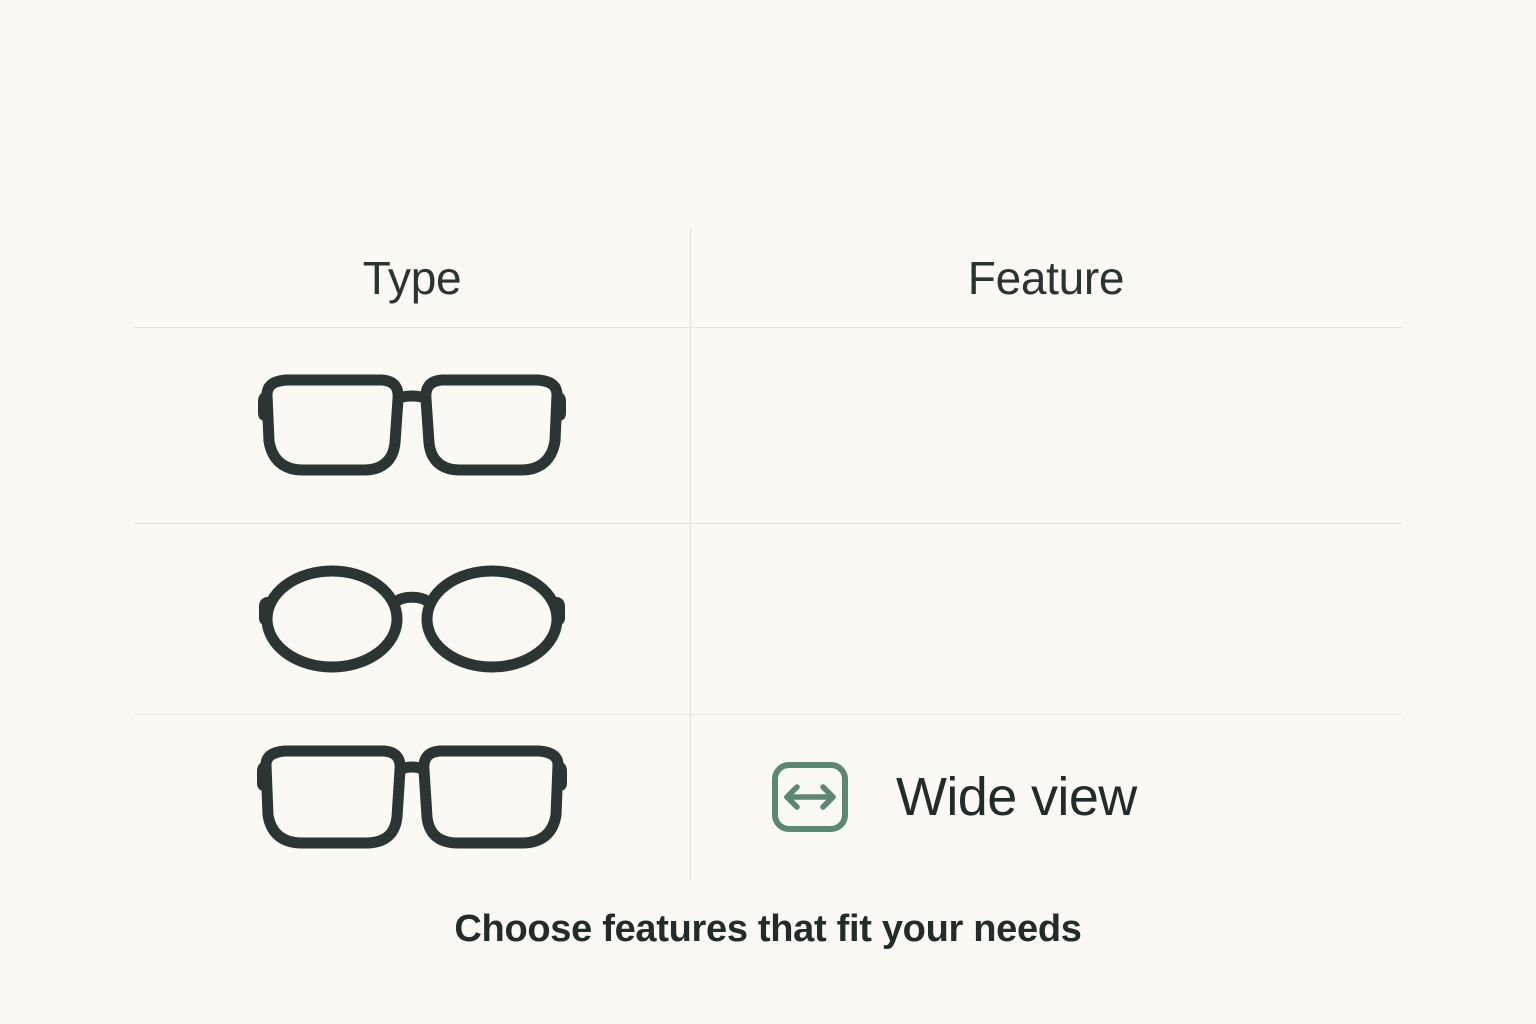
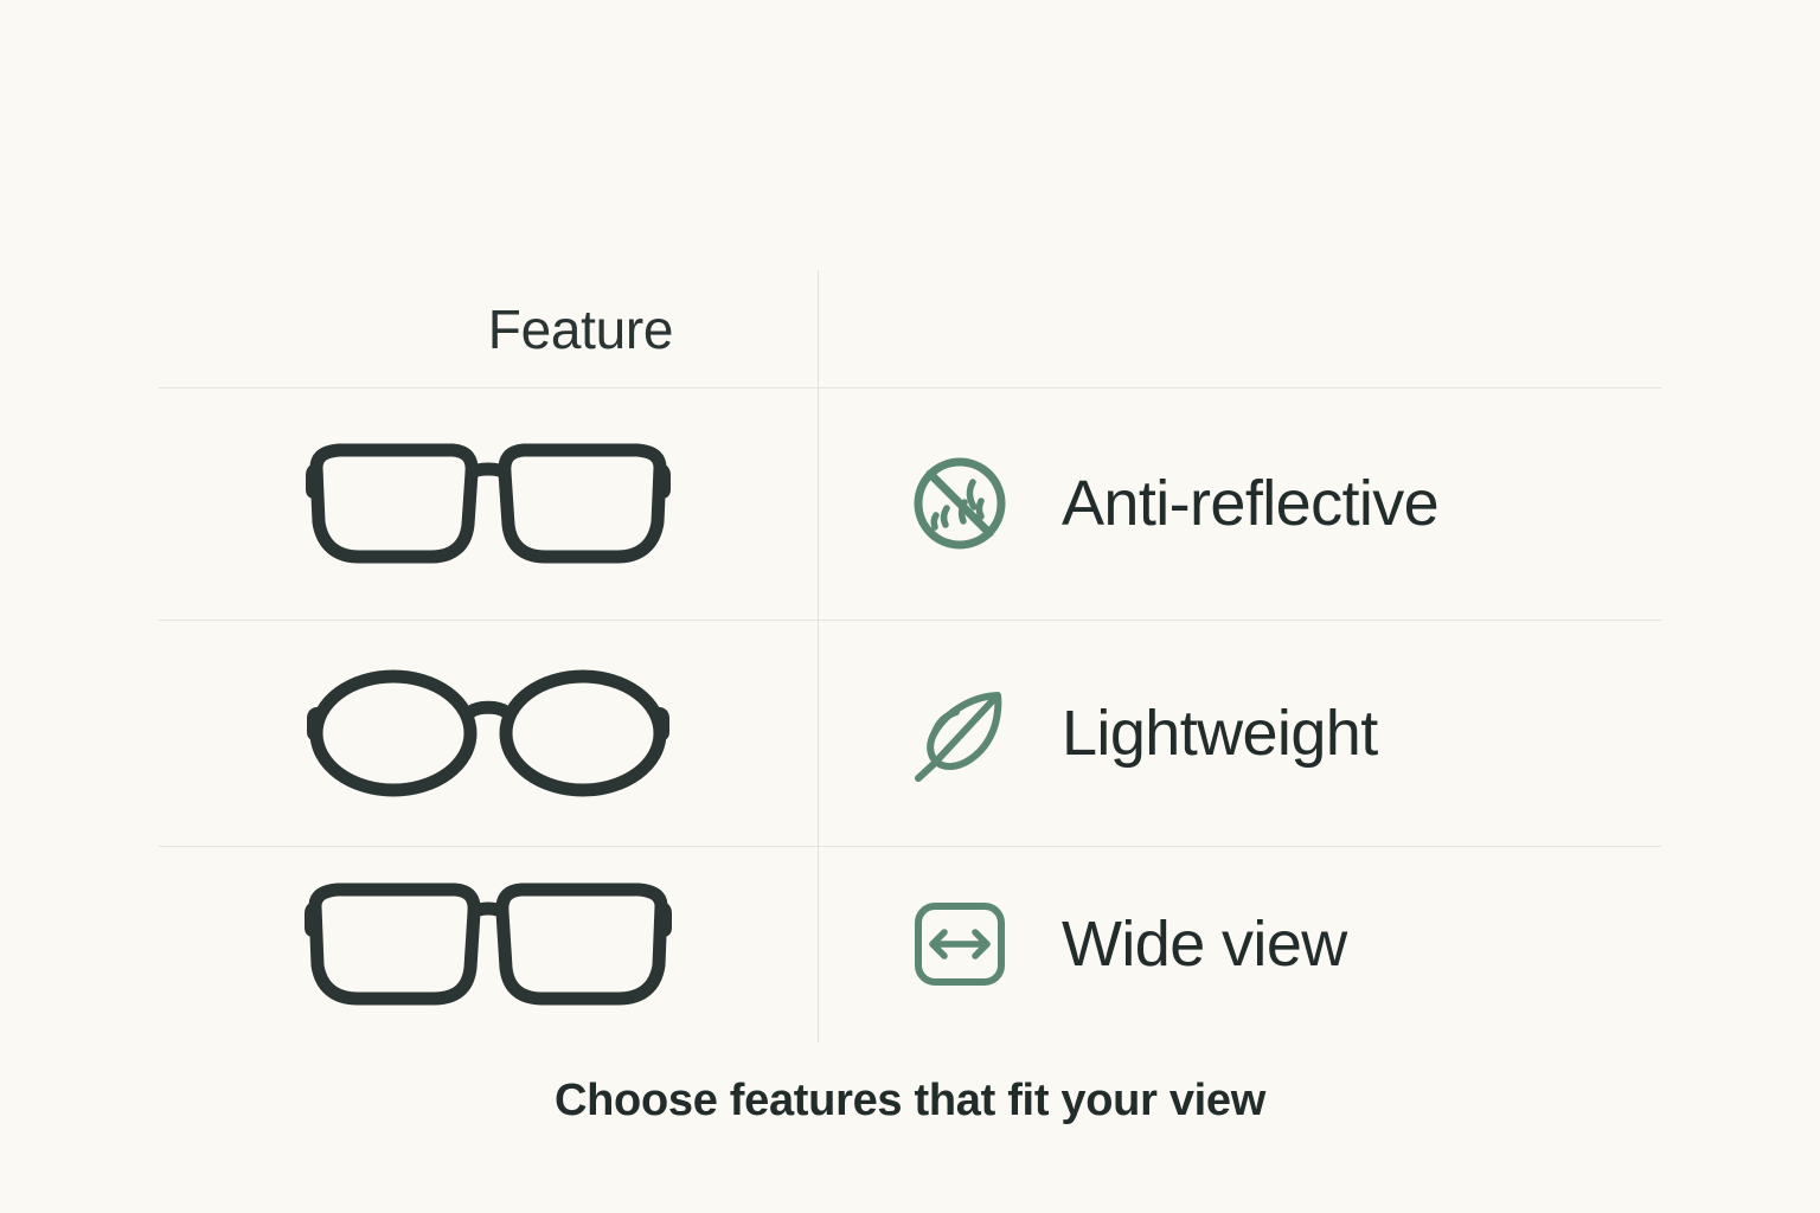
- Type
  Feature
+ Anti-reflective
+ Lightweight
  Wide view
- Choose features that fit your needs
+ Choose features that fit your view
